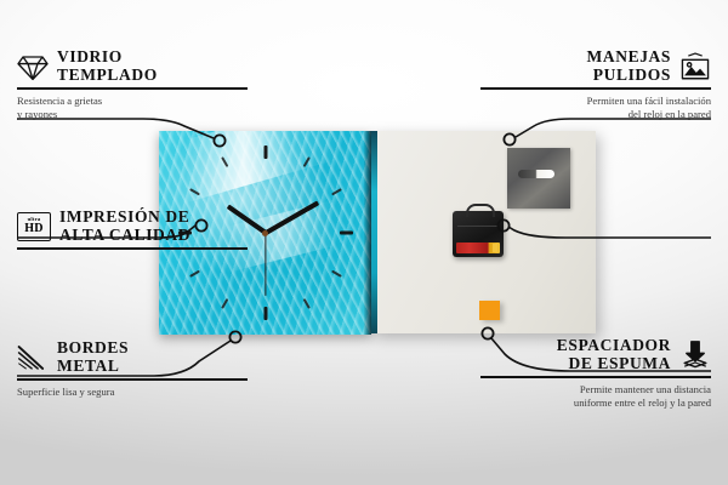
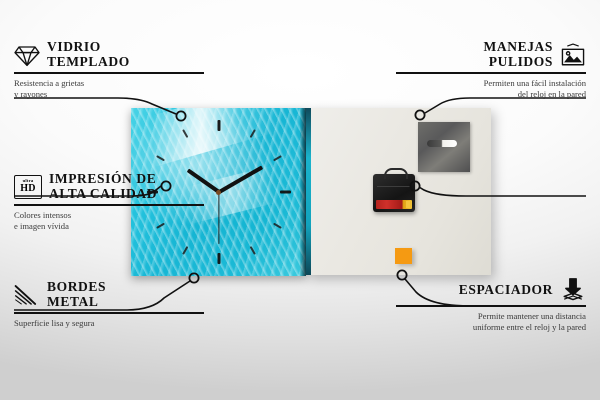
  VIDRIO
  TEMPLADO
  Resistencia a grietas
  y rayones
  HD
  IMPRESIÓN DE
  ALTA CALIDAD
+ Colores intensos
+ e imagen vívida
  BORDES
  METAL
  Superficie lisa y segura
  MANEJAS
  PULIDOS
  Permiten una fácil instalación
  del reloj en la pared
  ESPACIADOR
- DE ESPUMA
  Permite mantener una distancia
  uniforme entre el reloj y la pared
